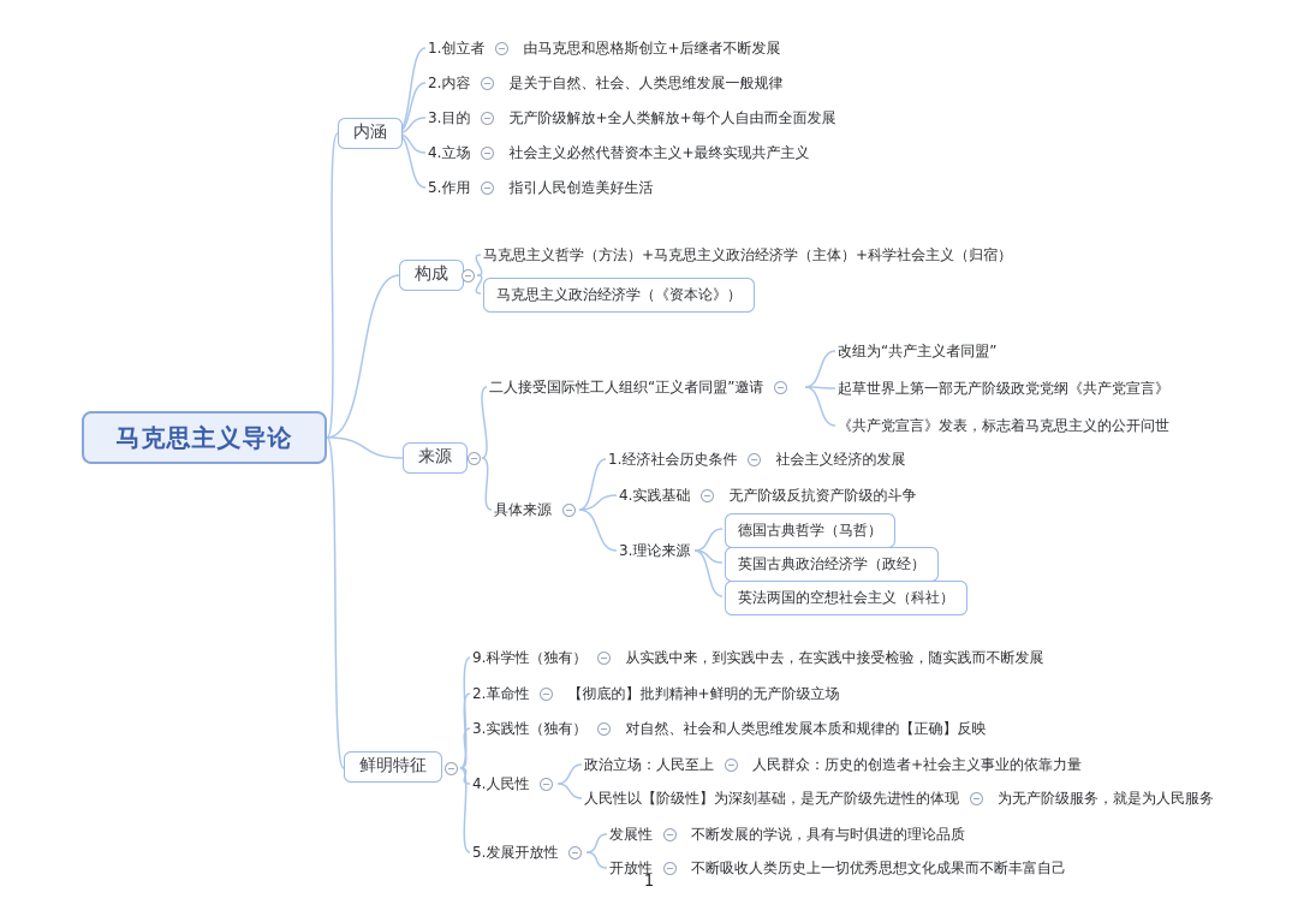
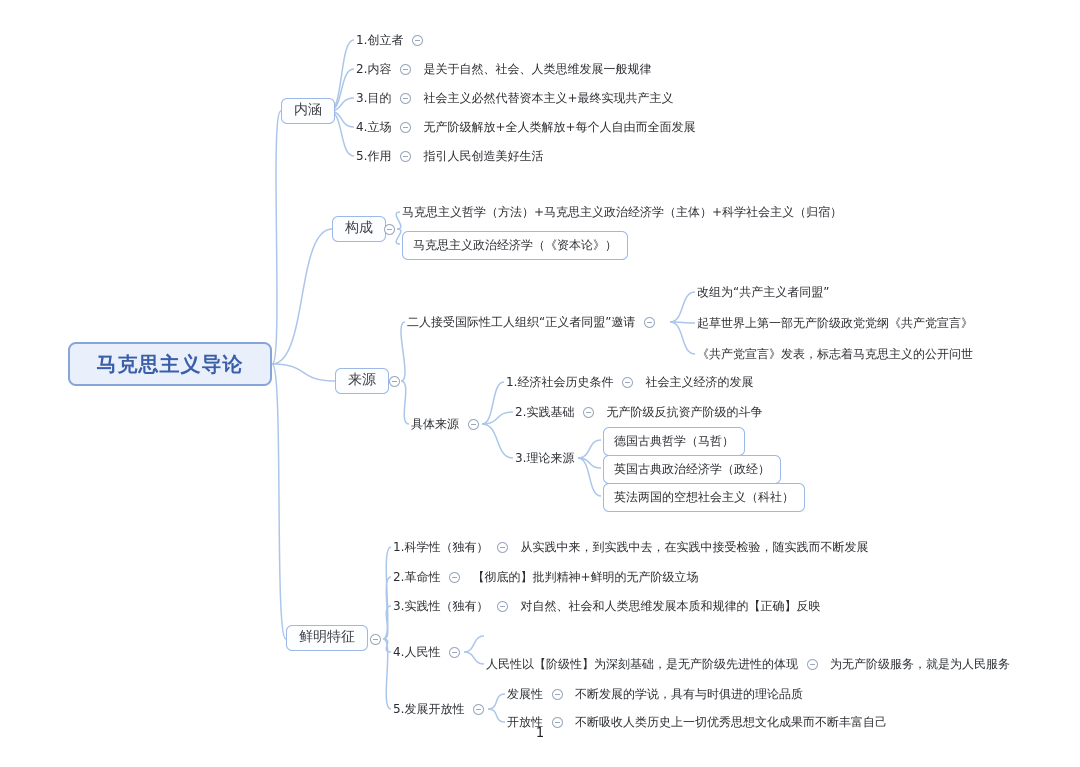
  马克思主义导论
  内涵
  构成
  来源
  鲜明特征
  1.创立者
- 由马克思和恩格斯创立+后继者不断发展
  2.内容
  是关于自然、社会、人类思维发展一般规律
  3.目的
- 无产阶级解放+全人类解放+每个人自由而全面发展
+ 社会主义必然代替资本主义+最终实现共产主义
  4.立场
- 社会主义必然代替资本主义+最终实现共产主义
+ 无产阶级解放+全人类解放+每个人自由而全面发展
  5.作用
  指引人民创造美好生活
  马克思主义哲学（方法）+马克思主义政治经济学（主体）+科学社会主义（归宿）
  马克思主义政治经济学（《资本论》）
  二人接受国际性工人组织“正义者同盟”邀请
  改组为“共产主义者同盟”
  起草世界上第一部无产阶级政党党纲《共产党宣言》
  《共产党宣言》发表，标志着马克思主义的公开问世
  具体来源
  1.经济社会历史条件
  社会主义经济的发展
- 4.实践基础
+ 2.实践基础
  无产阶级反抗资产阶级的斗争
  3.理论来源
  德国古典哲学（马哲）
  英国古典政治经济学（政经）
  英法两国的空想社会主义（科社）
- 9.科学性（独有）
+ 1.科学性（独有）
  从实践中来，到实践中去，在实践中接受检验，随实践而不断发展
  2.革命性
  【彻底的】批判精神+鲜明的无产阶级立场
  3.实践性（独有）
  对自然、社会和人类思维发展本质和规律的【正确】反映
  4.人民性
- 政治立场：人民至上
- 人民群众：历史的创造者+社会主义事业的依靠力量
  人民性以【阶级性】为深刻基础，是无产阶级先进性的体现
  为无产阶级服务，就是为人民服务
  5.发展开放性
  发展性
  不断发展的学说，具有与时俱进的理论品质
  开放性
  不断吸收人类历史上一切优秀思想文化成果而不断丰富自己
  1
